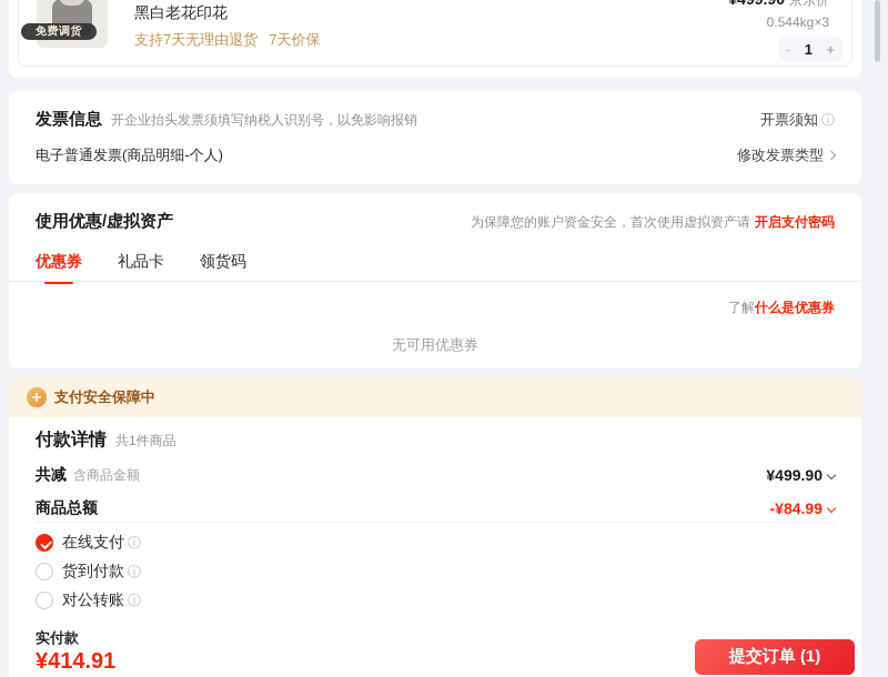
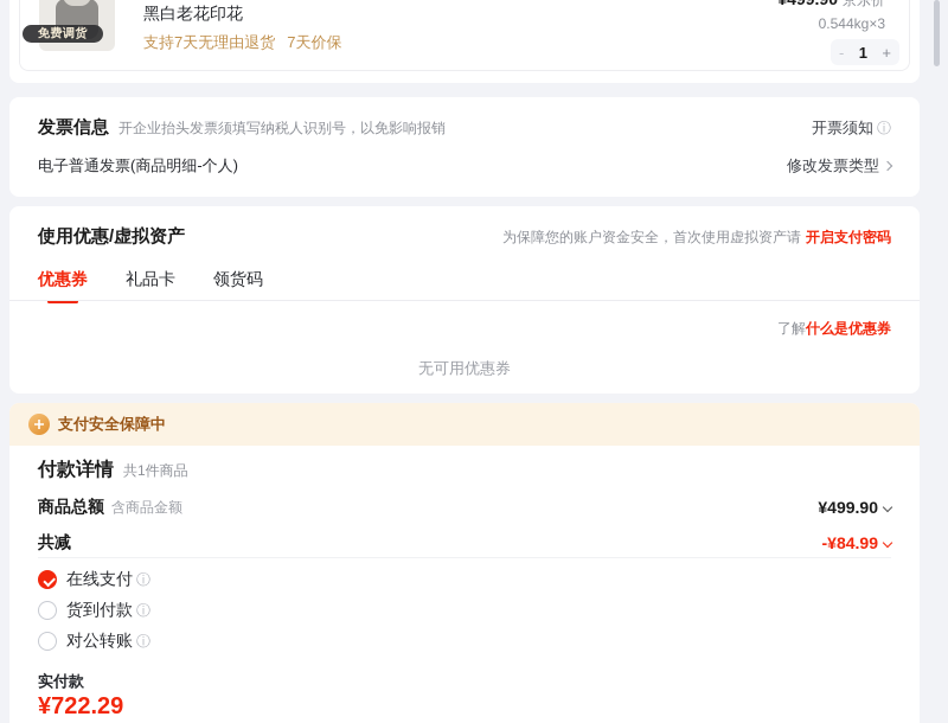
  免费调货
  黑白老花印花
  支持7天无理由退货 7天价保
  0.544kg×3
  -
  1
  +
  发票信息 开企业抬头发票须填写纳税人识别号，以免影响报销
  开票须知 ⓘ
  电子普通发票(商品明细-个人)
  修改发票类型
  使用优惠/虚拟资产
  为保障您的账户资金安全，首次使用虚拟资产请 开启支付密码
  优惠券
  礼品卡
  领货码
  了解什么是优惠券
  无可用优惠券
  支付安全保障中
  付款详情
  共1件商品
- 共减 含商品金额
+ 商品总额 含商品金额
  ¥499.90
- 商品总额
+ 共减
  -¥84.99
  在线支付
  ⓘ
  货到付款
  ⓘ
  对公转账
  ⓘ
  实付款
- ¥414.91
+ ¥722.29
- 提交订单 (1)
